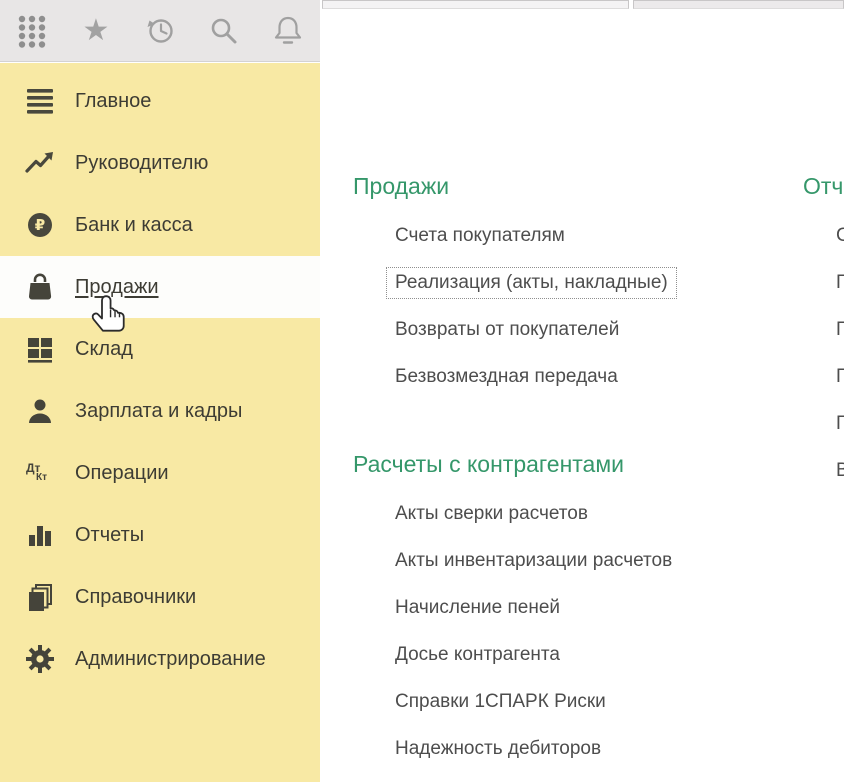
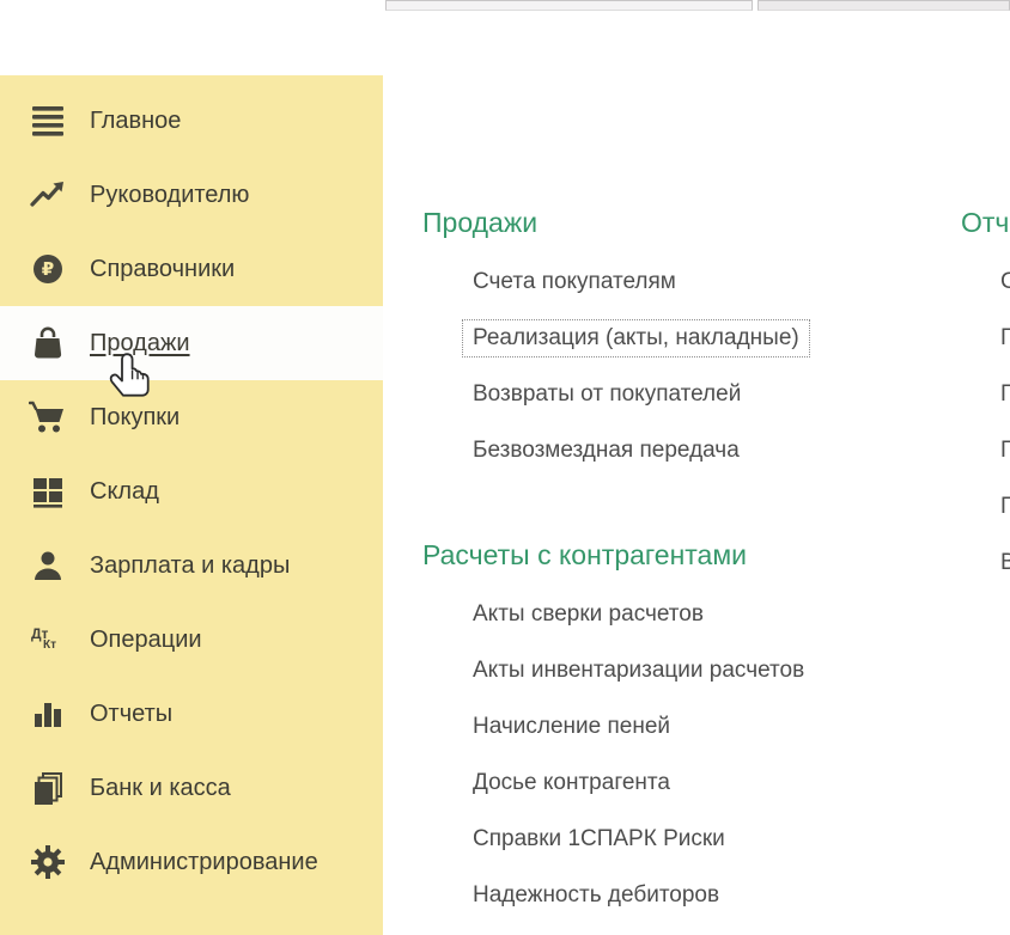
- ★
  Главное
  Руководителю
  ₽
- Банк и касса
+ Справочники
  Продажи
+ Покупки
  Склад
  Зарплата и кадры
  Дт
  Кт
  Операции
  Отчеты
- Справочники
+ Банк и касса
  Администрирование
  Продажи
  Счета покупателям
  Реализация (акты, накладные)
  Возвраты от покупателей
  Безвозмездная передача
  Расчеты с контрагентами
  Акты сверки расчетов
  Акты инвентаризации расчетов
  Начисление пеней
  Досье контрагента
  Справки 1СПАРК Риски
  Надежность дебиторов
  Отч
  С
  П
  П
  П
  П
  В
